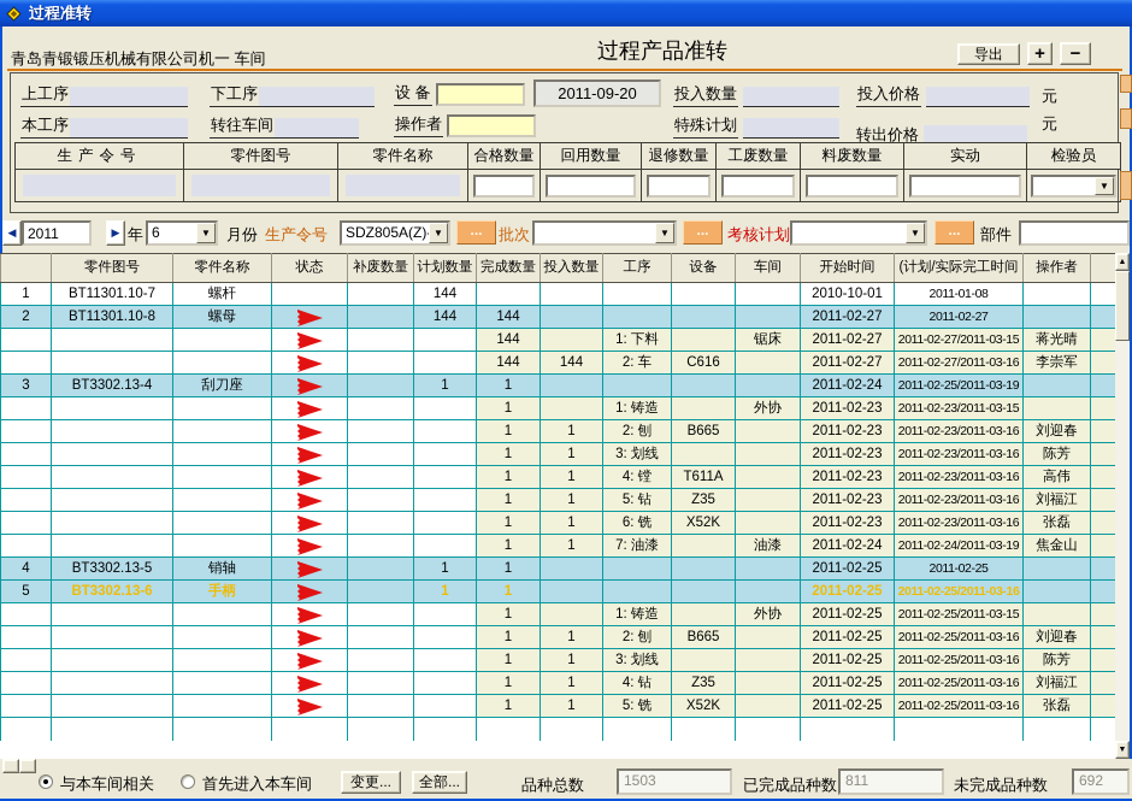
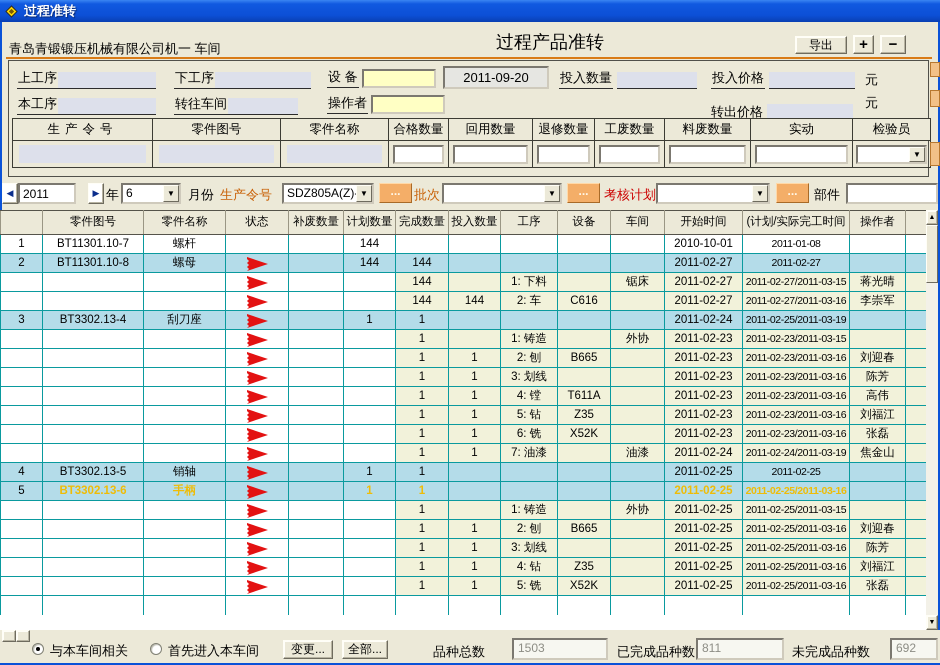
  过程准转
  青岛青锻锻压机械有限公司机一 车间
  过程产品准转
  导出
  +
  −
  上工序
  下工序
  设 备
  2011-09-20
  投入数量
  投入价格
  元
  本工序
  转往车间
  操作者
- 特殊计划
  转出价格
  元
  生产令号	零件图号	零件名称	合格数量	回用数量	退修数量	工废数量	料废数量	实动	检验员
  									▼
  ◀
  2011
  ▶
  年
  6
  ▼
  月份
  生产令号
  SDZ805A(Z)
  ▼
  ...
  批次
  ▼
  ...
  考核计划
  ▼
  ...
  部件
  	零件图号	零件名称	状态	补废数量	计划数量	完成数量	投入数量	工序	设备	车间	开始时间	(计划/实际完工时间	操作者
  1	BT11301.10-7	螺杆			144						2010-10-01	2011-01-08
  2	BT11301.10-8	螺母			144	144					2011-02-27	2011-02-27
  						144		1: 下料		锯床	2011-02-27	2011-02-27/2011-03-15	蒋光晴
  						144	144	2: 车	C616		2011-02-27	2011-02-27/2011-03-16	李崇军
  3	BT3302.13-4	刮刀座			1	1					2011-02-24	2011-02-25/2011-03-19
  						1		1: 铸造		外协	2011-02-23	2011-02-23/2011-03-15
  						1	1	2: 刨	B665		2011-02-23	2011-02-23/2011-03-16	刘迎春
  						1	1	3: 划线			2011-02-23	2011-02-23/2011-03-16	陈芳
  						1	1	4: 镗	T611A		2011-02-23	2011-02-23/2011-03-16	高伟
  						1	1	5: 钻	Z35		2011-02-23	2011-02-23/2011-03-16	刘福江
  						1	1	6: 铣	X52K		2011-02-23	2011-02-23/2011-03-16	张磊
  						1	1	7: 油漆		油漆	2011-02-24	2011-02-24/2011-03-19	焦金山
  4	BT3302.13-5	销轴			1	1					2011-02-25	2011-02-25
  5	BT3302.13-6	手柄			1	1					2011-02-25	2011-02-25/2011-03-16
  						1		1: 铸造		外协	2011-02-25	2011-02-25/2011-03-15
  						1	1	2: 刨	B665		2011-02-25	2011-02-25/2011-03-16	刘迎春
  						1	1	3: 划线			2011-02-25	2011-02-25/2011-03-16	陈芳
  						1	1	4: 钻	Z35		2011-02-25	2011-02-25/2011-03-16	刘福江
  						1	1	5: 铣	X52K		2011-02-25	2011-02-25/2011-03-16	张磊
  与本车间相关
  首先进入本车间
  变更...
  全部...
  品种总数
  1503
  已完成品种数
  811
  未完成品种数
  692
